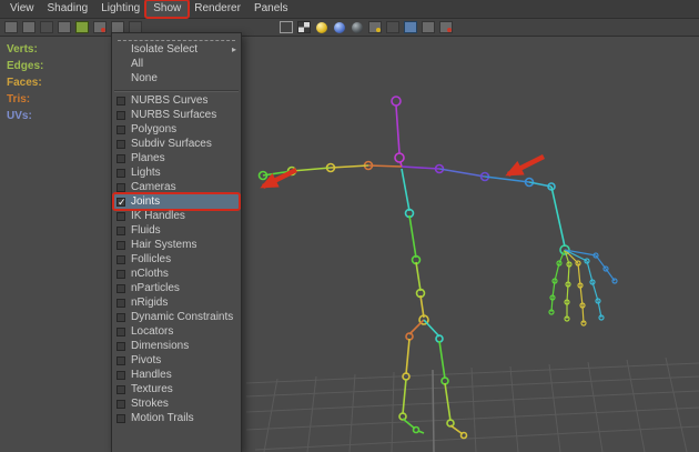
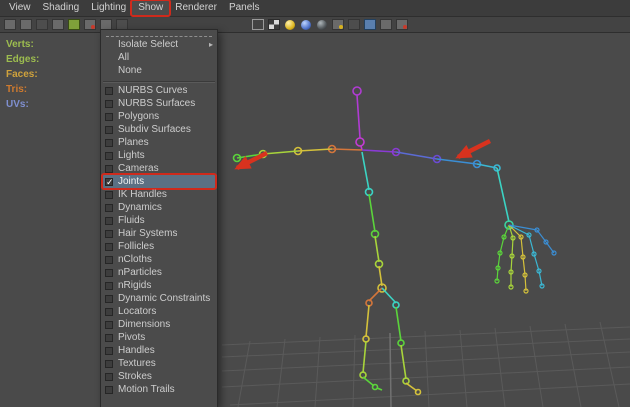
  View
  Shading
  Lighting
  Show
  Renderer
  Panels
  Verts:
  Edges:
  Faces:
  Tris:
  UVs:
  Isolate Select
  ▸
  All
  None
  NURBS Curves
  NURBS Surfaces
  Polygons
  Subdiv Surfaces
  Planes
  Lights
  Cameras
  ✓
  Joints
  IK Handles
+ Dynamics
  Fluids
  Hair Systems
  Follicles
  nCloths
  nParticles
  nRigids
  Dynamic Constraints
  Locators
  Dimensions
  Pivots
  Handles
  Textures
  Strokes
  Motion Trails
